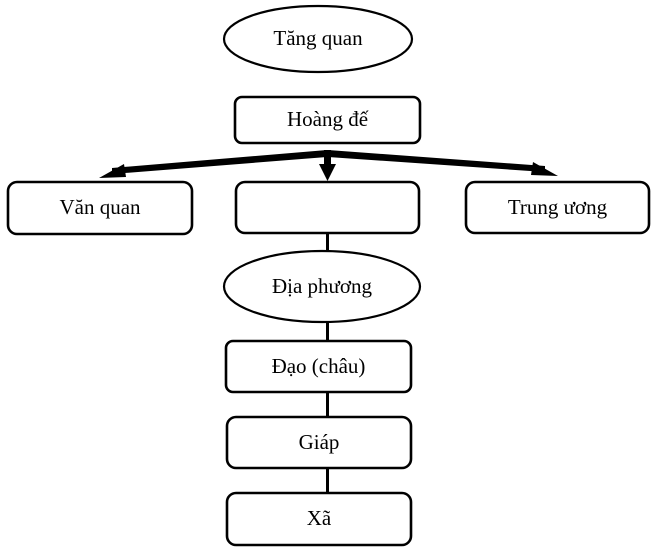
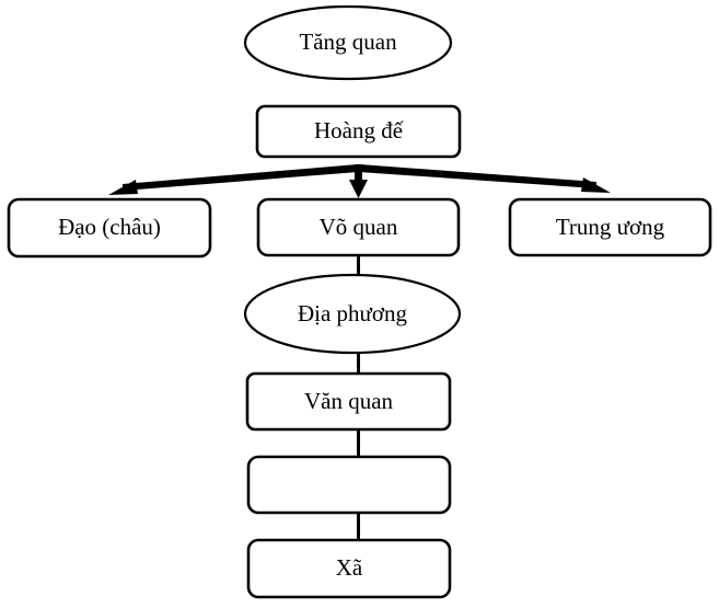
  Tăng quan
  Hoàng đế
- Văn quan
+ Đạo (châu)
+ Võ quan
  Trung ương
  Địa phương
- Đạo (châu)
+ Văn quan
- Giáp
  Xã
